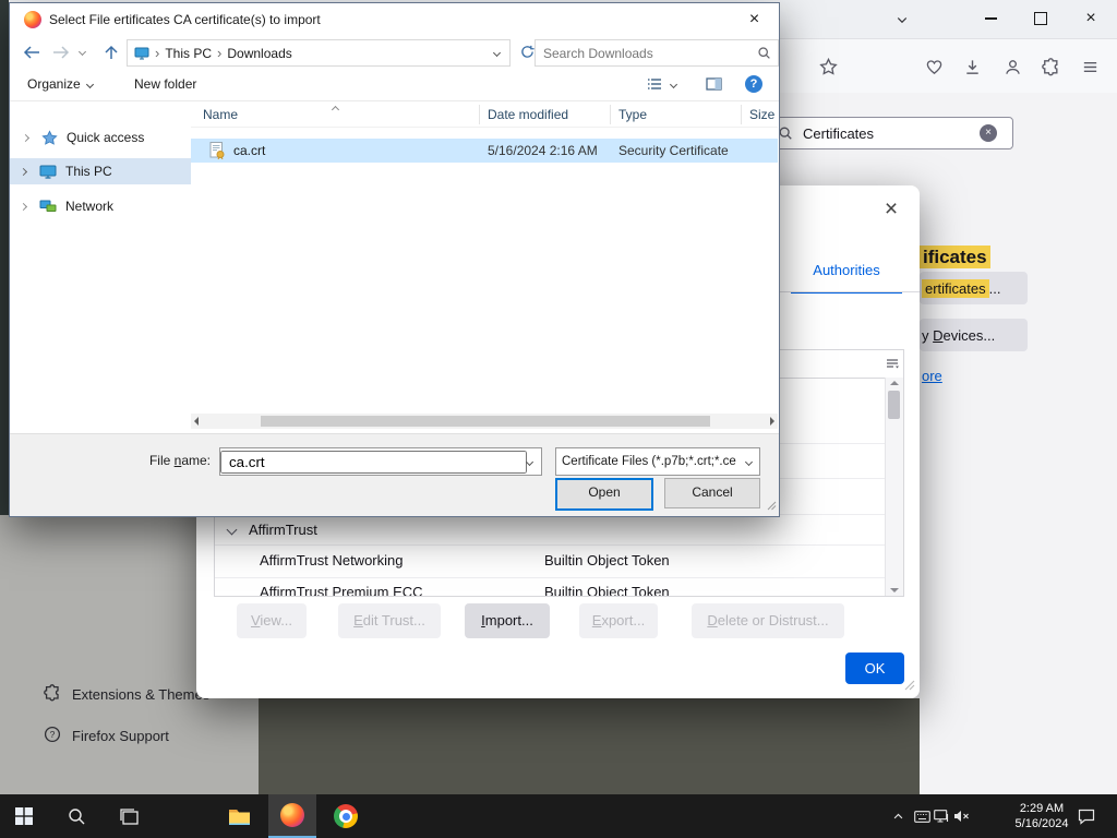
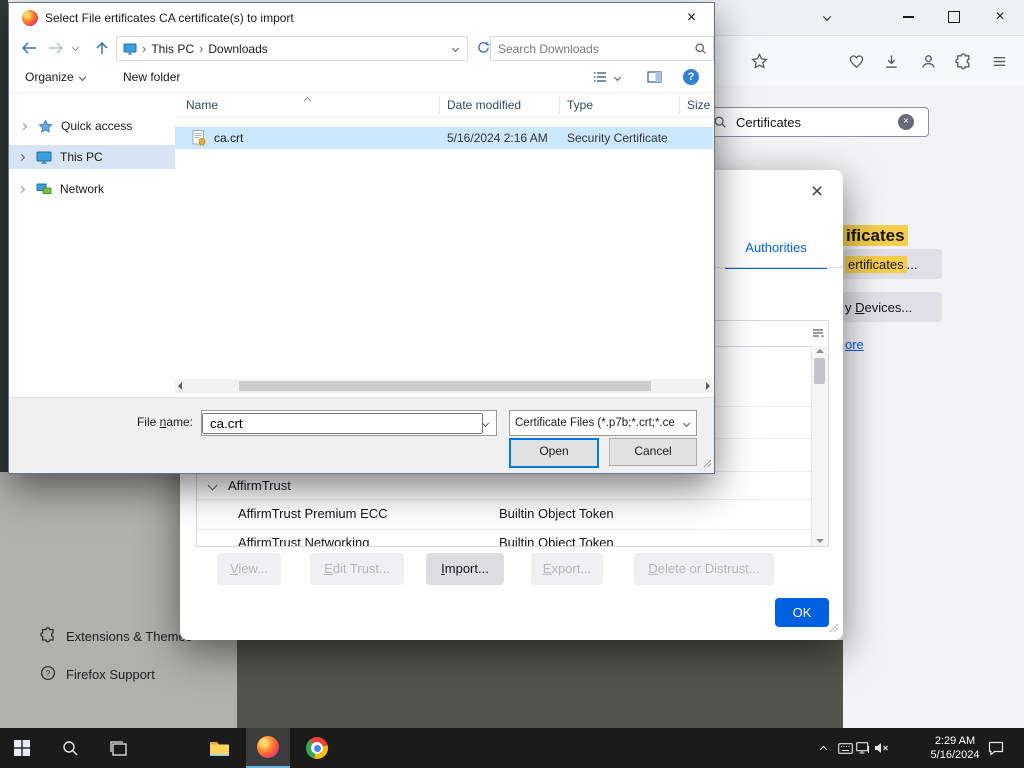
  ×
  Certificates
  ×
  ificates
  ertificates
  ...
  y Devices...
  ore
  Extensions & Them
  ?
  Firefox Support
  ×
  Authorities
  AffirmTrust
- AffirmTrust Networking
+ AffirmTrust Premium ECC
  Builtin Object Token
- AffirmTrust Premium ECC
+ AffirmTrust Networking
  Builtin Object Token
  View...
  Edit Trust...
  Import...
  Export...
  Delete or Distrust...
  OK
  Select File ertificates CA certificate(s) to import
  ×
  ›
  This PC
  ›
  Downloads
  Search Downloads
  Organize
  New folder
  ?
  Quick access
  This PC
  Network
  Name
  Date modified
  Type
  Size
  ca.crt
  5/16/2024 2:16 AM
  Security Certificate
  File name:
  ca.crt
  Certificate Files (*.p7b;*.crt;*.ce
  Open
  Cancel
  2:29 AM
  5/16/2024
